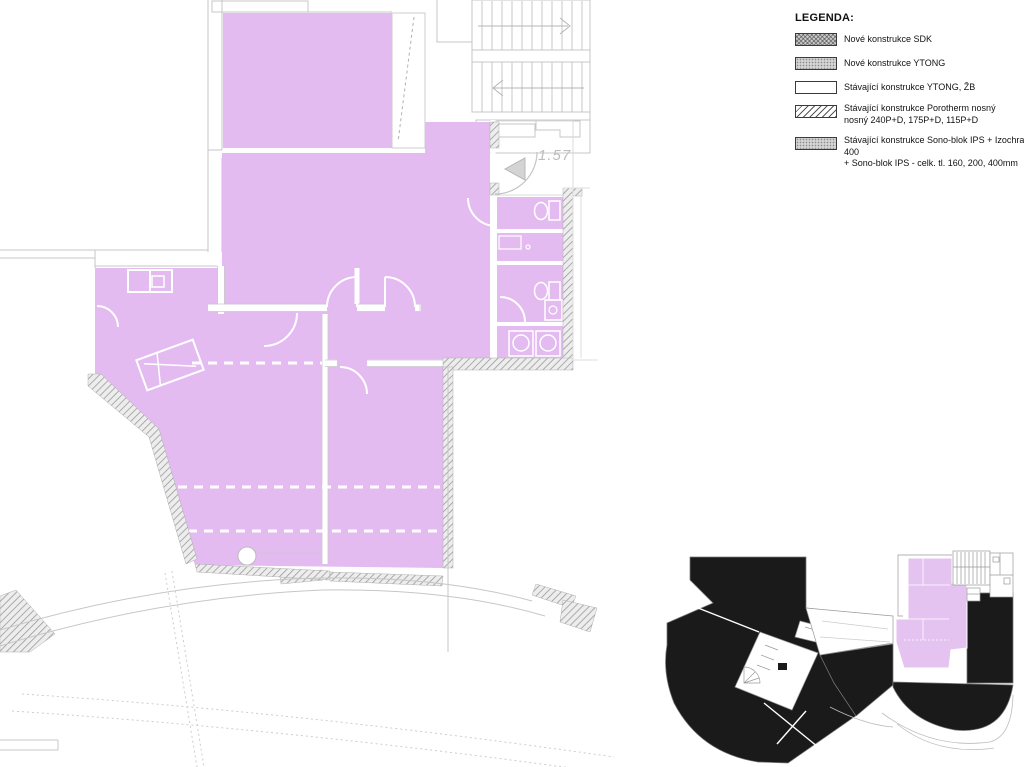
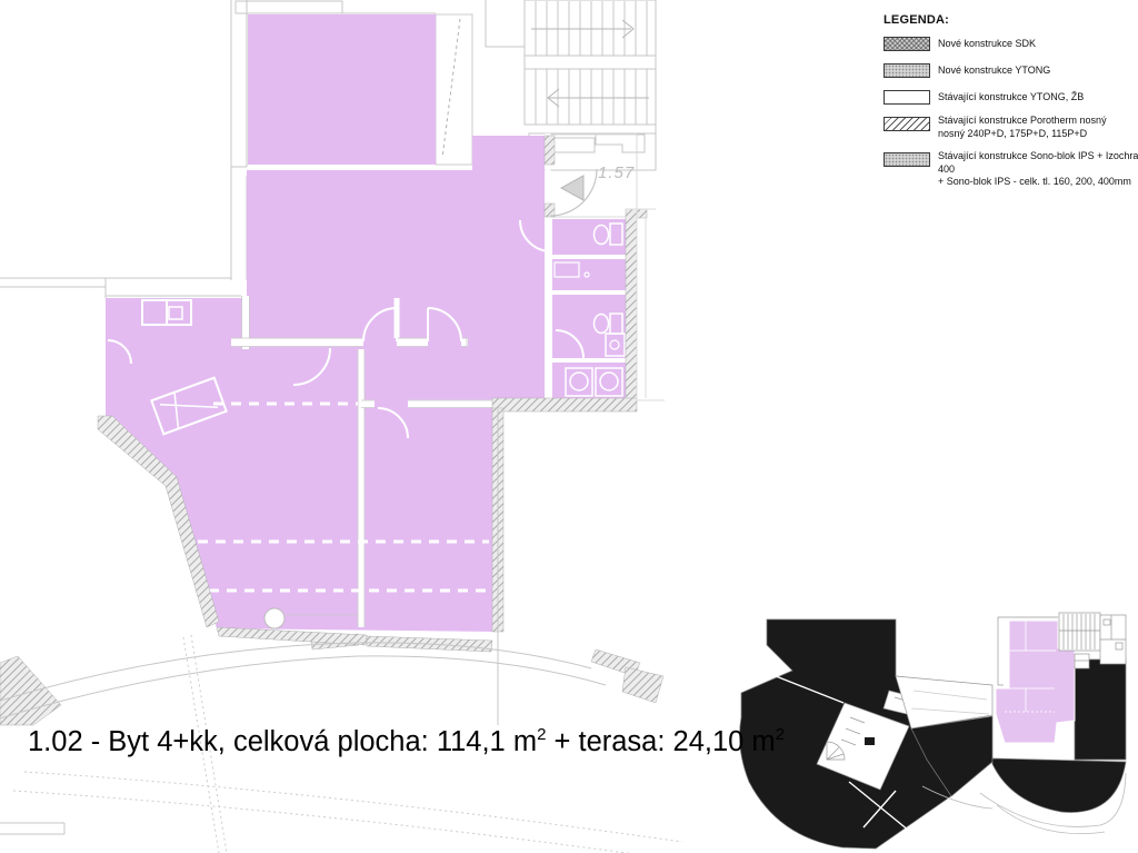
  LEGENDA:
  Nové konstrukce SDK
  Nové konstrukce YTONG
  Stávající konstrukce YTONG, ŽB
  Stávající konstrukce Porotherm nosný
  nosný 240P+D, 175P+D, 115P+D
  Stávající konstrukce Sono-blok IPS + Izochra 400
  + Sono-blok IPS - celk. tl. 160, 200, 400mm
  1.57
+ 1.02 - Byt 4+kk, celková plocha: 114,1 m2 + terasa: 24,10 m2
